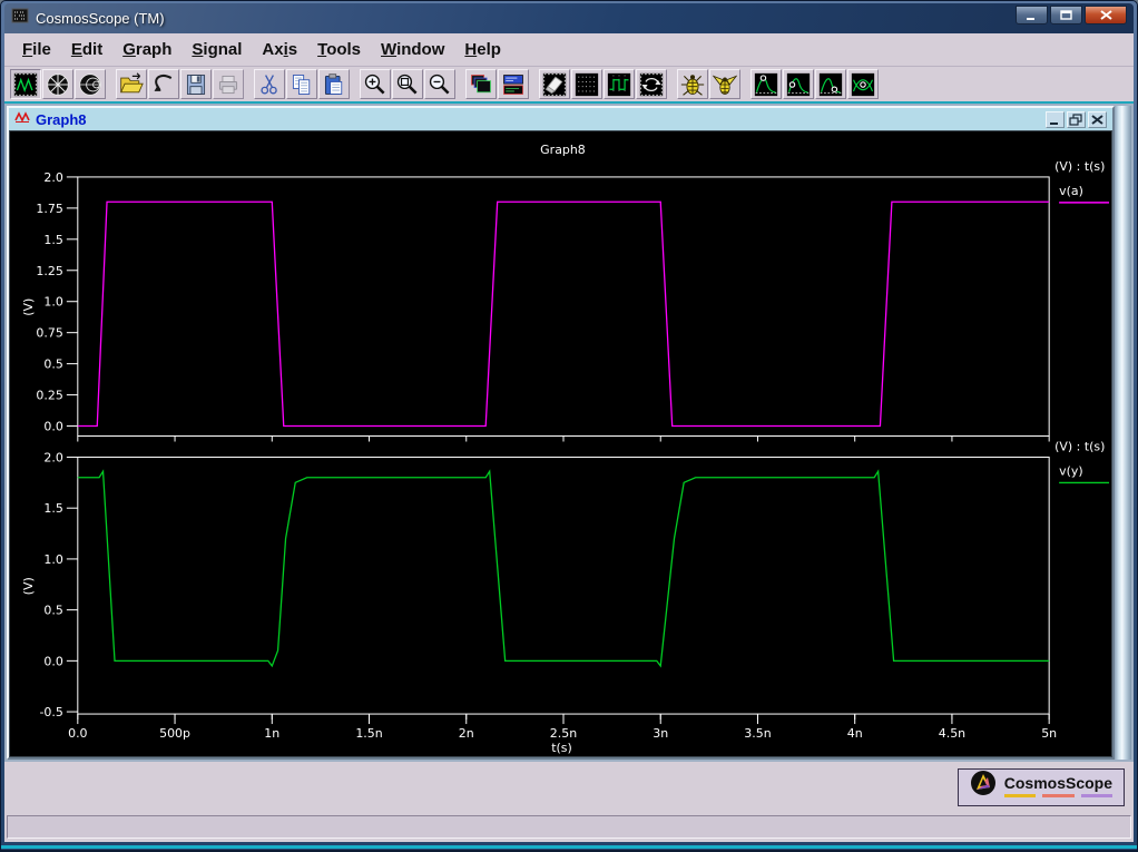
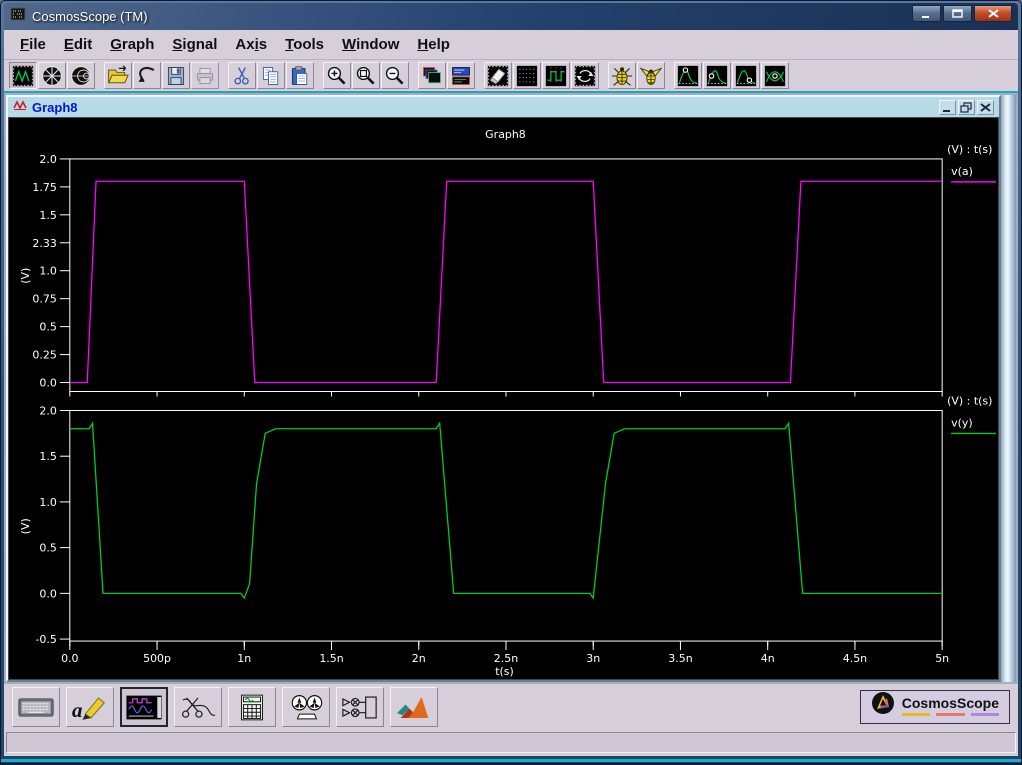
  CosmosScope (TM)
  File
  Edit
  Graph
  Signal
  Axis
  Tools
  Window
  Help
  Graph8
  Graph8
  2.0
  1.75
  1.5
- 1.25
+ 2.33
  1.0
  0.75
  0.5
  0.25
  0.0
  (V) : t(s)
  v(a)
  2.0
  1.5
  1.0
  0.5
  0.0
  -0.5
  (V) : t(s)
  v(y)
  0.0
  500p
  1n
  1.5n
  2n
  2.5n
  3n
  3.5n
  4n
  4.5n
  5n
  t(s)
+ a
  CosmosScope
